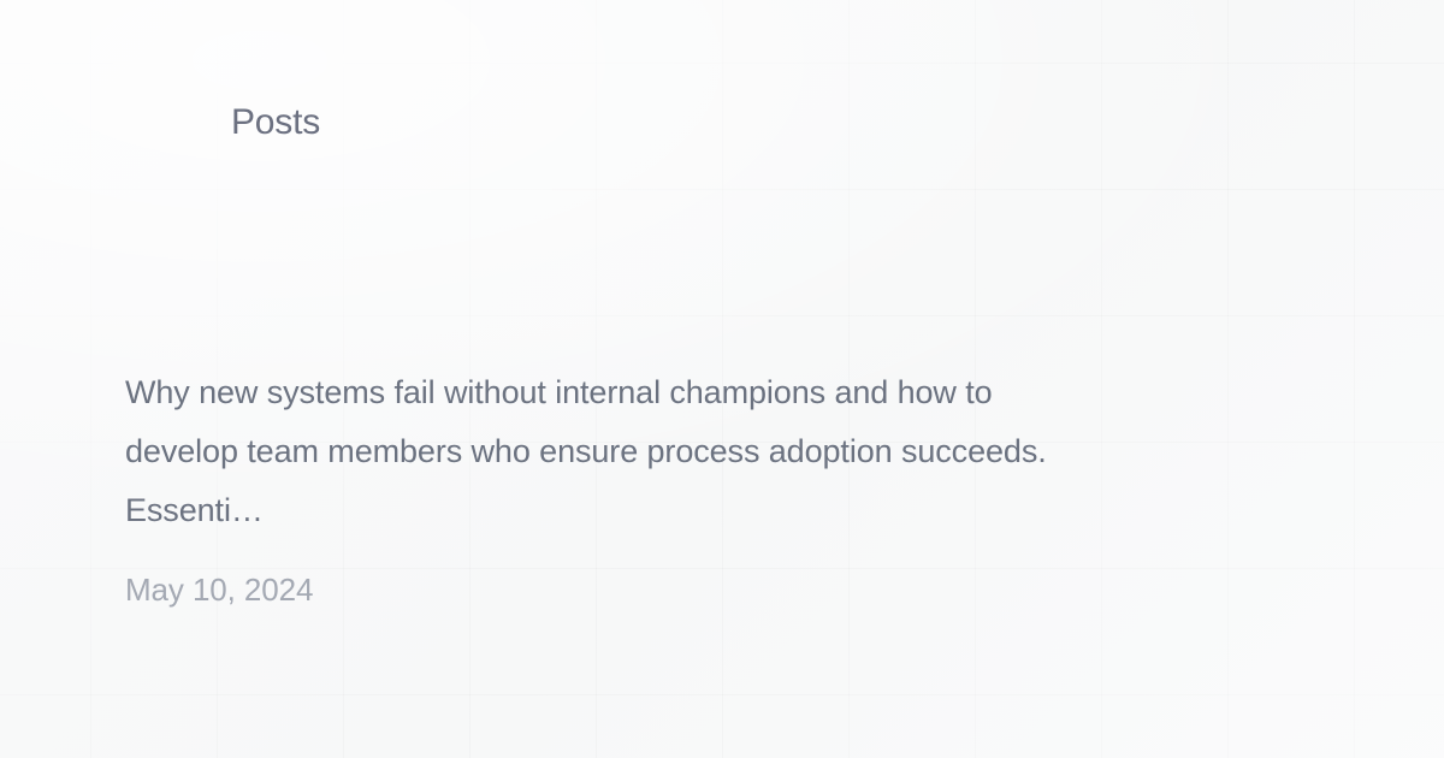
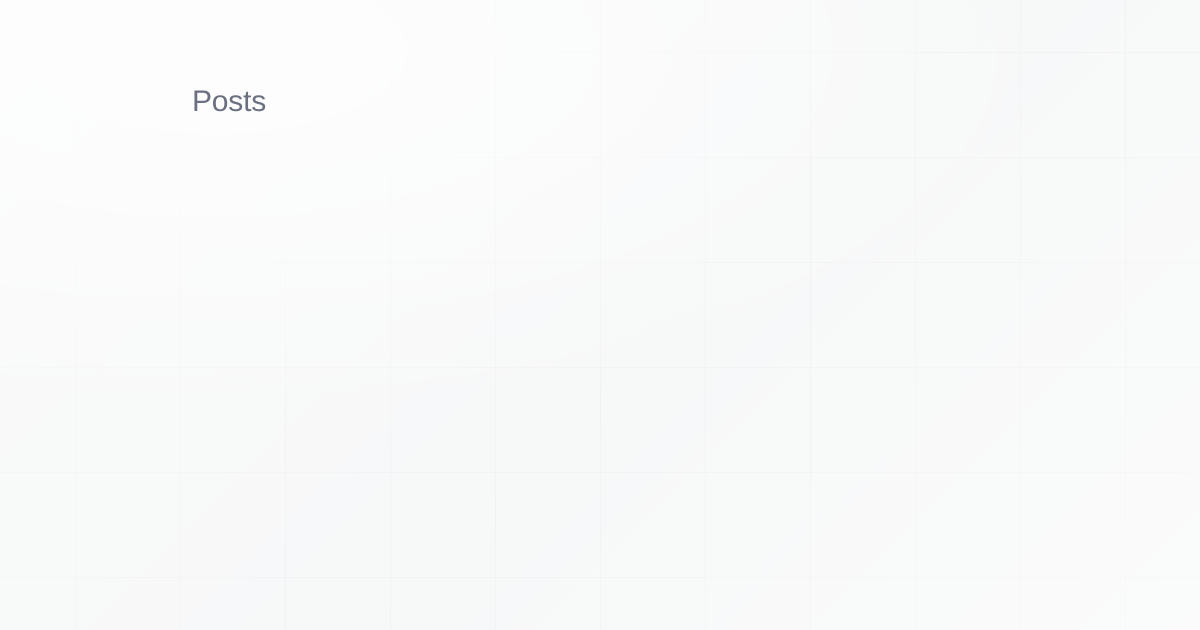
  Posts
- Why new systems fail without internal champions and how to develop team members who ensure process adoption succeeds. Essenti…
- May 10, 2024
